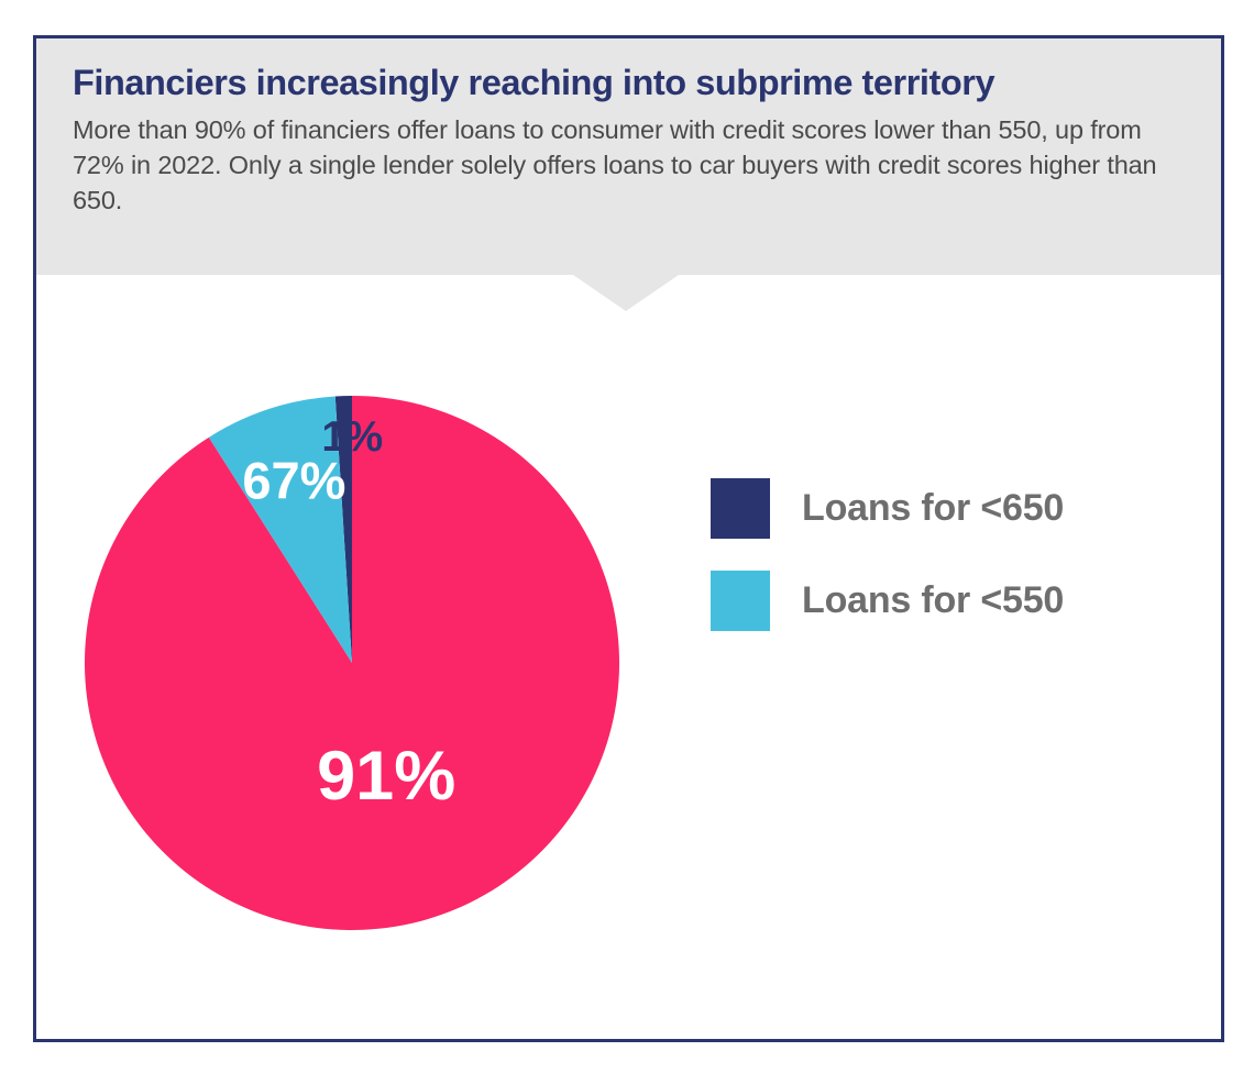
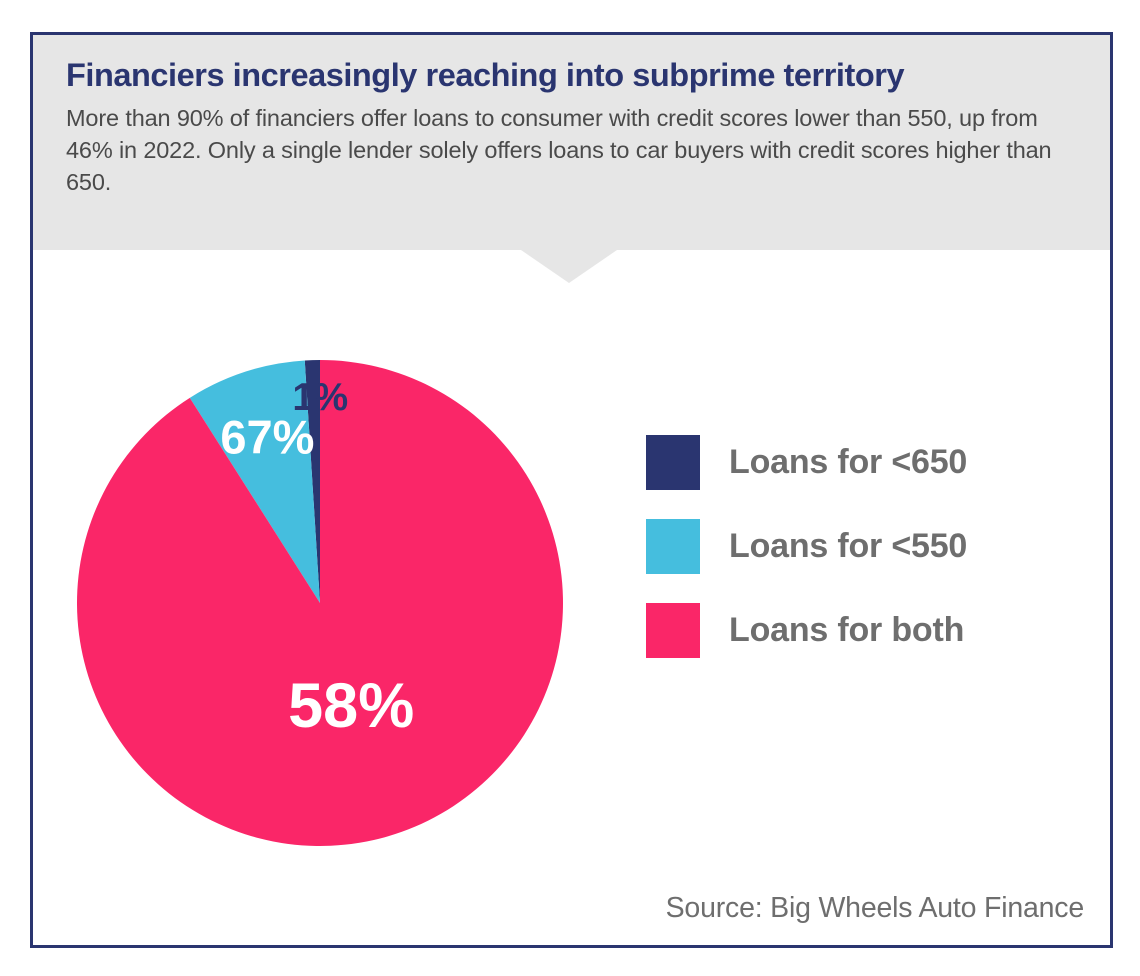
  Financiers increasingly reaching into subprime territory
- More than 90% of financiers offer loans to consumer with credit scores lower than 550, up from 72% in 2022. Only a single lender solely offers loans to car buyers with credit scores higher than 650.
+ More than 90% of financiers offer loans to consumer with credit scores lower than 550, up from 46% in 2022. Only a single lender solely offers loans to car buyers with credit scores higher than 650.
- 91%
+ 58%
  67%
  1%
  Loans for <650
  Loans for <550
+ Loans for both
+ Source: Big Wheels Auto Finance
